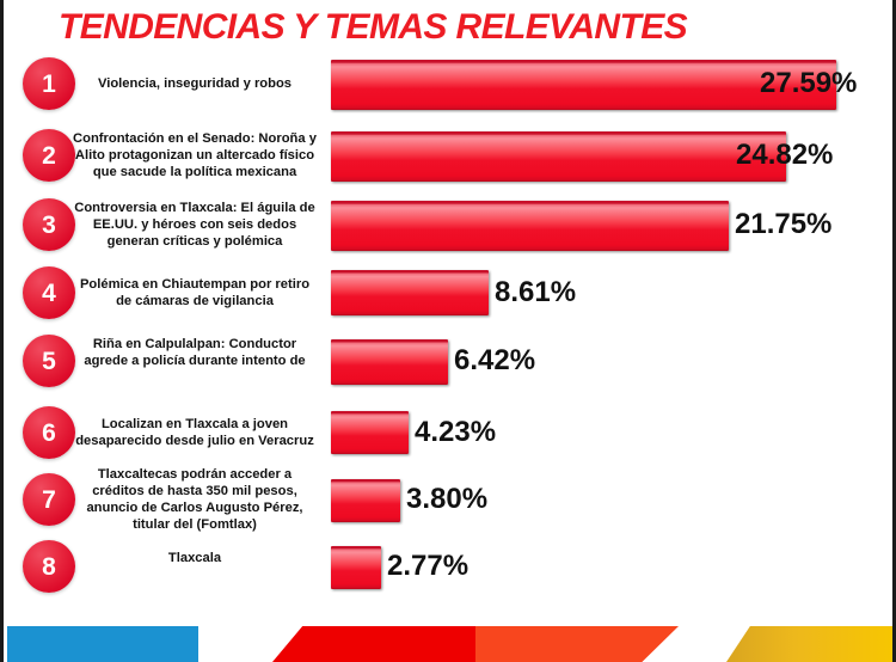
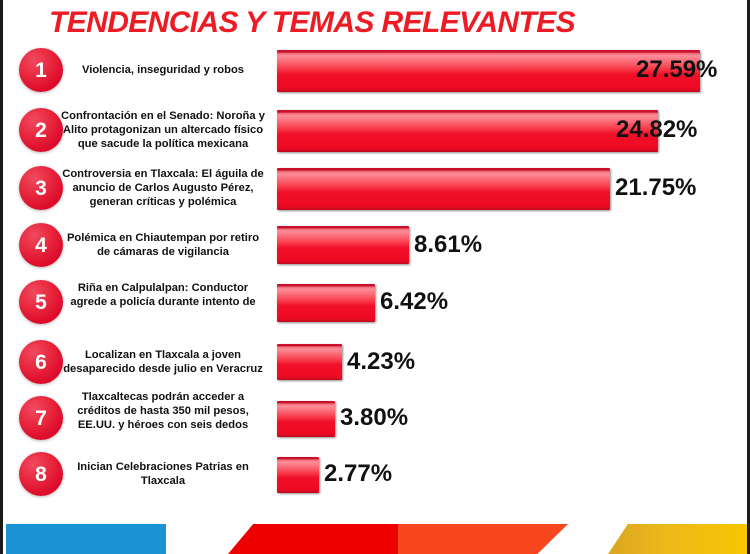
  TENDENCIAS Y TEMAS RELEVANTES
  1
  Violencia, inseguridad y robos
  27.59%
  2
  Confrontación en el Senado: Noroña y
  Alito protagonizan un altercado físico
  que sacude la política mexicana
  24.82%
  3
  Controversia en Tlaxcala: El águila de
- EE.UU. y héroes con seis dedos
+ anuncio de Carlos Augusto Pérez,
  generan críticas y polémica
  21.75%
  4
  Polémica en Chiautempan por retiro
  de cámaras de vigilancia
  8.61%
  5
  Riña en Calpulalpan: Conductor
  agrede a policía durante intento de
  6.42%
  6
  Localizan en Tlaxcala a joven
  desaparecido desde julio en Veracruz
  4.23%
  7
  Tlaxcaltecas podrán acceder a
  créditos de hasta 350 mil pesos,
- anuncio de Carlos Augusto Pérez,
+ EE.UU. y héroes con seis dedos
- titular del (Fomtlax)
  3.80%
  8
+ Inician Celebraciones Patrias en
  Tlaxcala
  2.77%
